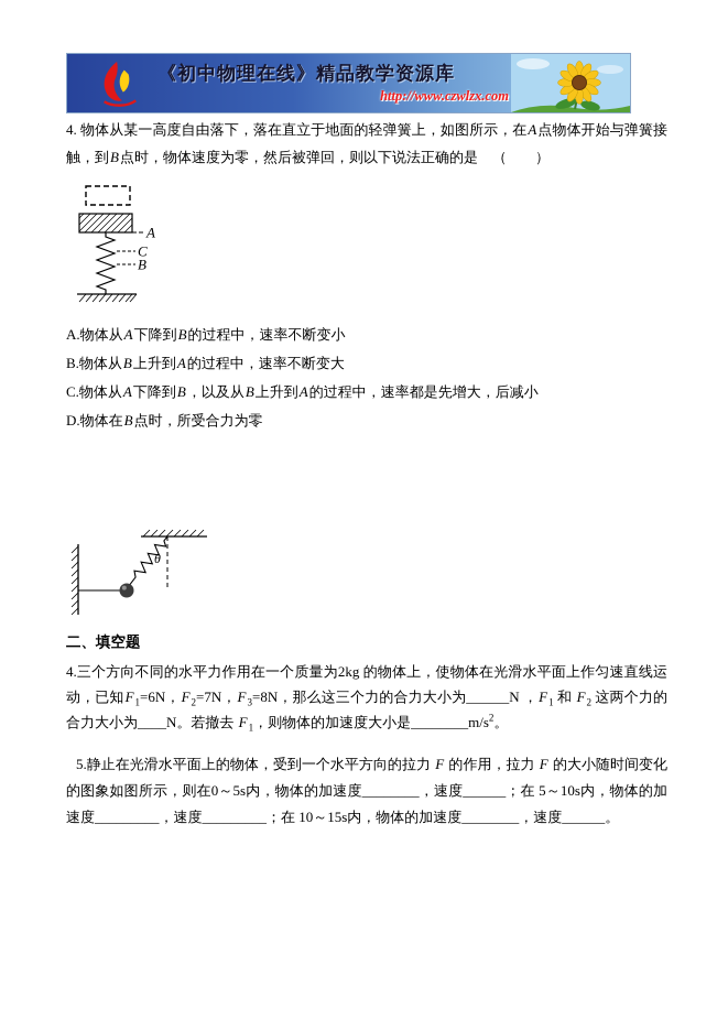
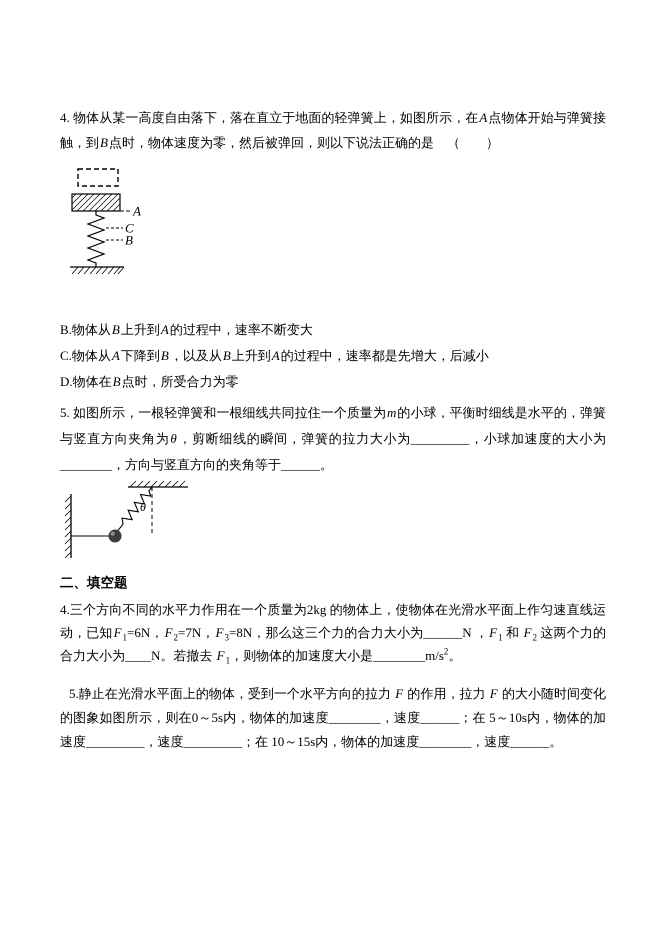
- 《初中物理在线》精品教学资源库
- http://www.czwlzx.com
  4. 物体从某一高度自由落下，落在直立于地面的轻弹簧上，如图所示，在A点物体开始与弹簧接触，到B点时，物体速度为零，然后被弹回，则以下说法正确的是 （ ）
  A
  C
  B
- A.物体从A下降到B的过程中，速率不断变小
  B.物体从B上升到A的过程中，速率不断变大
  C.物体从A下降到B，以及从B上升到A的过程中，速率都是先增大，后减小
  D.物体在B点时，所受合力为零
+ 5. 如图所示，一根轻弹簧和一根细线共同拉住一个质量为m的小球，平衡时细线是水平的，弹簧与竖直方向夹角为θ，剪断细线的瞬间，弹簧的拉力大小为_________，小球加速度的大小为________，方向与竖直方向的夹角等于______。
  θ
  二、填空题
  4.三个方向不同的水平力作用在一个质量为2kg 的物体上，使物体在光滑水平面上作匀速直线运动，已知F1=6N，F2=7N，F3=8N，那么这三个力的合力大小为______N ，F1 和 F2 这两个力的合力大小为____N。若撤去 F1，则物体的加速度大小是________m/s2。
  5.静止在光滑水平面上的物体，受到一个水平方向的拉力 F 的作用，拉力 F 的大小随时间变化的图象如图所示，则在0～5s内，物体的加速度________，速度______；在 5～10s内，物体的加速度_________，速度_________；在 10～15s内，物体的加速度________，速度______。
